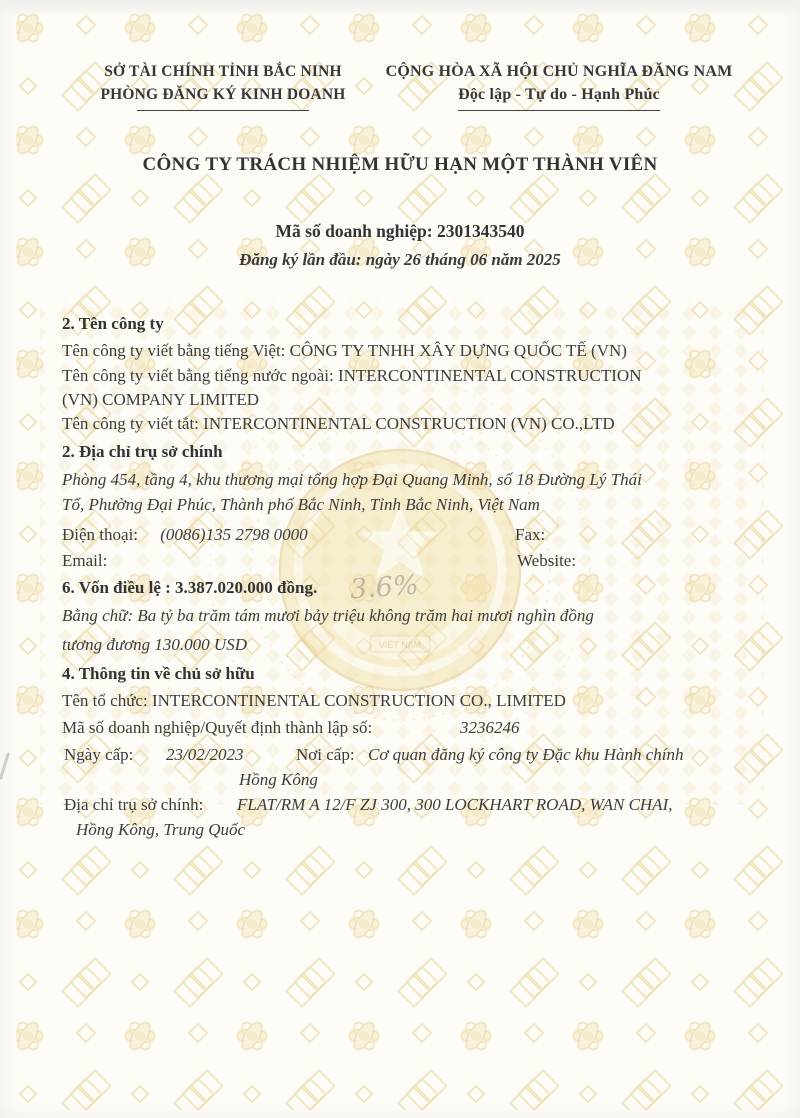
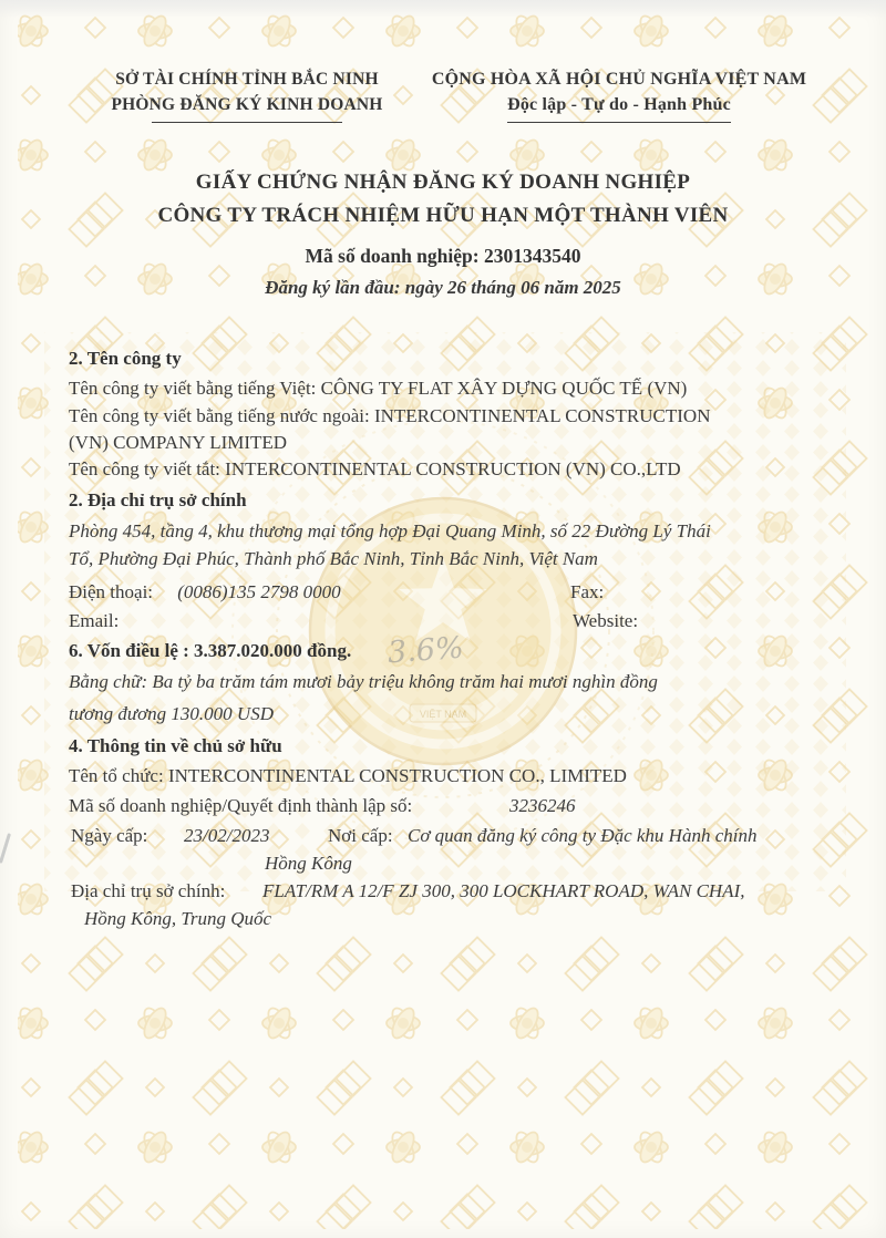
  VIỆT NAM
  SỞ TÀI CHÍNH TỈNH BẮC NINH
  PHÒNG ĐĂNG KÝ KINH DOANH
- CỘNG HÒA XÃ HỘI CHỦ NGHĨA ĐĂNG NAM
+ CỘNG HÒA XÃ HỘI CHỦ NGHĨA VIỆT NAM
  Độc lập - Tự do - Hạnh Phúc
+ GIẤY CHỨNG NHẬN ĐĂNG KÝ DOANH NGHIỆP
  CÔNG TY TRÁCH NHIỆM HỮU HẠN MỘT THÀNH VIÊN
  Mã số doanh nghiệp: 2301343540
  Đăng ký lần đầu: ngày 26 tháng 06 năm 2025
  2. Tên công ty
- Tên công ty viết bằng tiếng Việt: CÔNG TY TNHH XÂY DỰNG QUỐC TẾ (VN)
+ Tên công ty viết bằng tiếng Việt: CÔNG TY FLAT XÂY DỰNG QUỐC TẾ (VN)
  Tên công ty viết bằng tiếng nước ngoài: INTERCONTINENTAL CONSTRUCTION
  (VN) COMPANY LIMITED
  Tên công ty viết tắt: INTERCONTINENTAL CONSTRUCTION (VN) CO.,LTD
  2. Địa chỉ trụ sở chính
- Phòng 454, tầng 4, khu thương mại tổng hợp Đại Quang Minh, số 18 Đường Lý Thái
+ Phòng 454, tầng 4, khu thương mại tổng hợp Đại Quang Minh, số 22 Đường Lý Thái
  Tổ, Phường Đại Phúc, Thành phố Bắc Ninh, Tỉnh Bắc Ninh, Việt Nam
  Điện thoại: (0086)135 2798 0000
  Fax:
  Email:
  Website:
  6. Vốn điều lệ : 3.387.020.000 đồng.
  Bằng chữ: Ba tỷ ba trăm tám mươi bảy triệu không trăm hai mươi nghìn đồng
  tương đương 130.000 USD
  4. Thông tin về chủ sở hữu
  Tên tổ chức: INTERCONTINENTAL CONSTRUCTION CO., LIMITED
  Mã số doanh nghiệp/Quyết định thành lập số:
  3236246
  Ngày cấp:
  23/02/2023
  Nơi cấp:
  Cơ quan đăng ký công ty Đặc khu Hành chính
  Hồng Kông
  Địa chỉ trụ sở chính:
  FLAT/RM A 12/F ZJ 300, 300 LOCKHART ROAD, WAN CHAI,
  Hồng Kông, Trung Quốc
